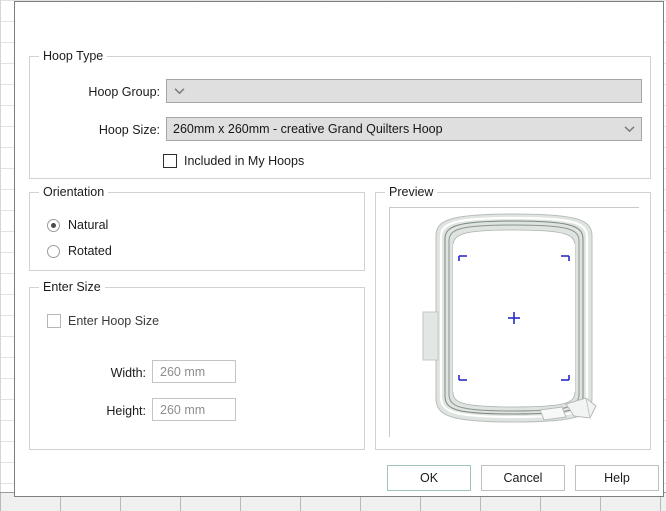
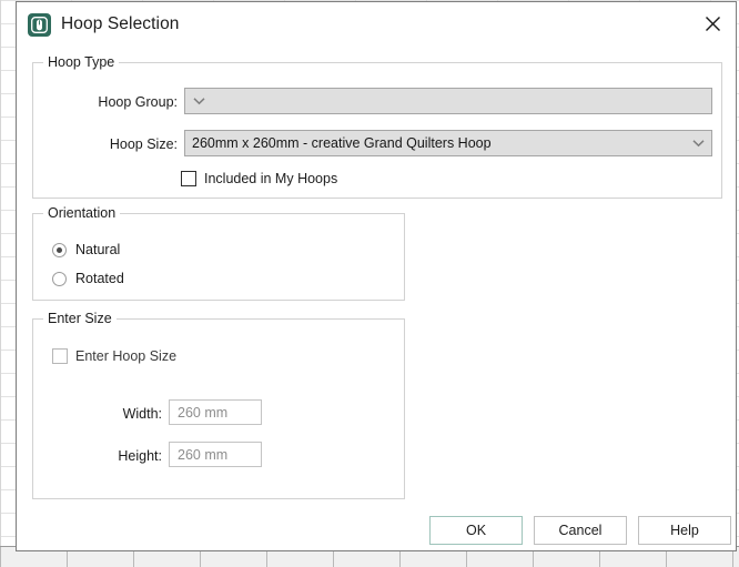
+ Hoop Selection
  Hoop Type
  Hoop Group:
  Hoop Size:
  260mm x 260mm - creative Grand Quilters Hoop
  Included in My Hoops
  Orientation
  Natural
  Rotated
  Enter Size
  Enter Hoop Size
  Width:
  260 mm
  Height:
  260 mm
- Preview
  OK
  Cancel
  Help
